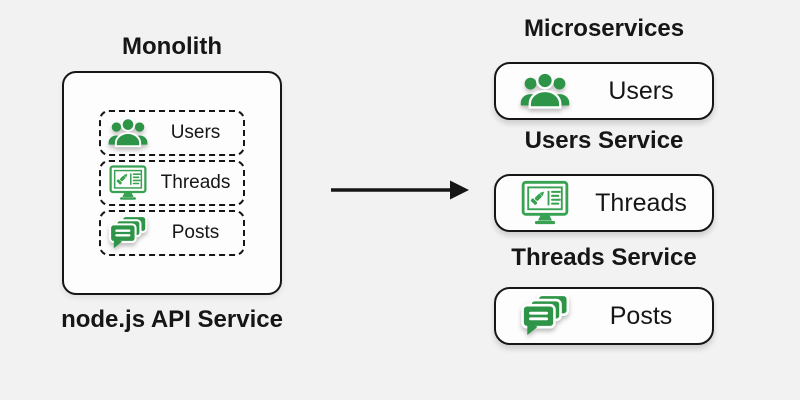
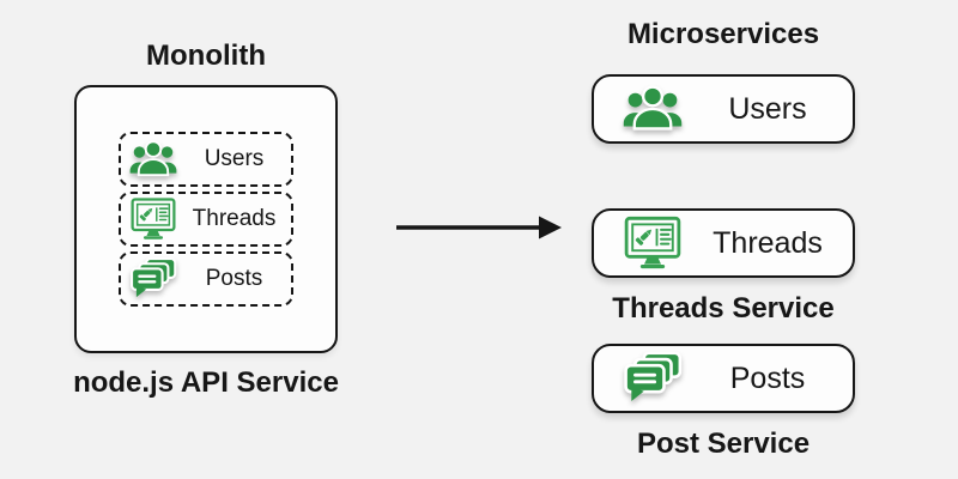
  Monolith
  Users
  Threads
  Posts
  node.js API Service
  Microservices
  Users
- Users Service
  Threads
  Threads Service
  Posts
+ Post Service
